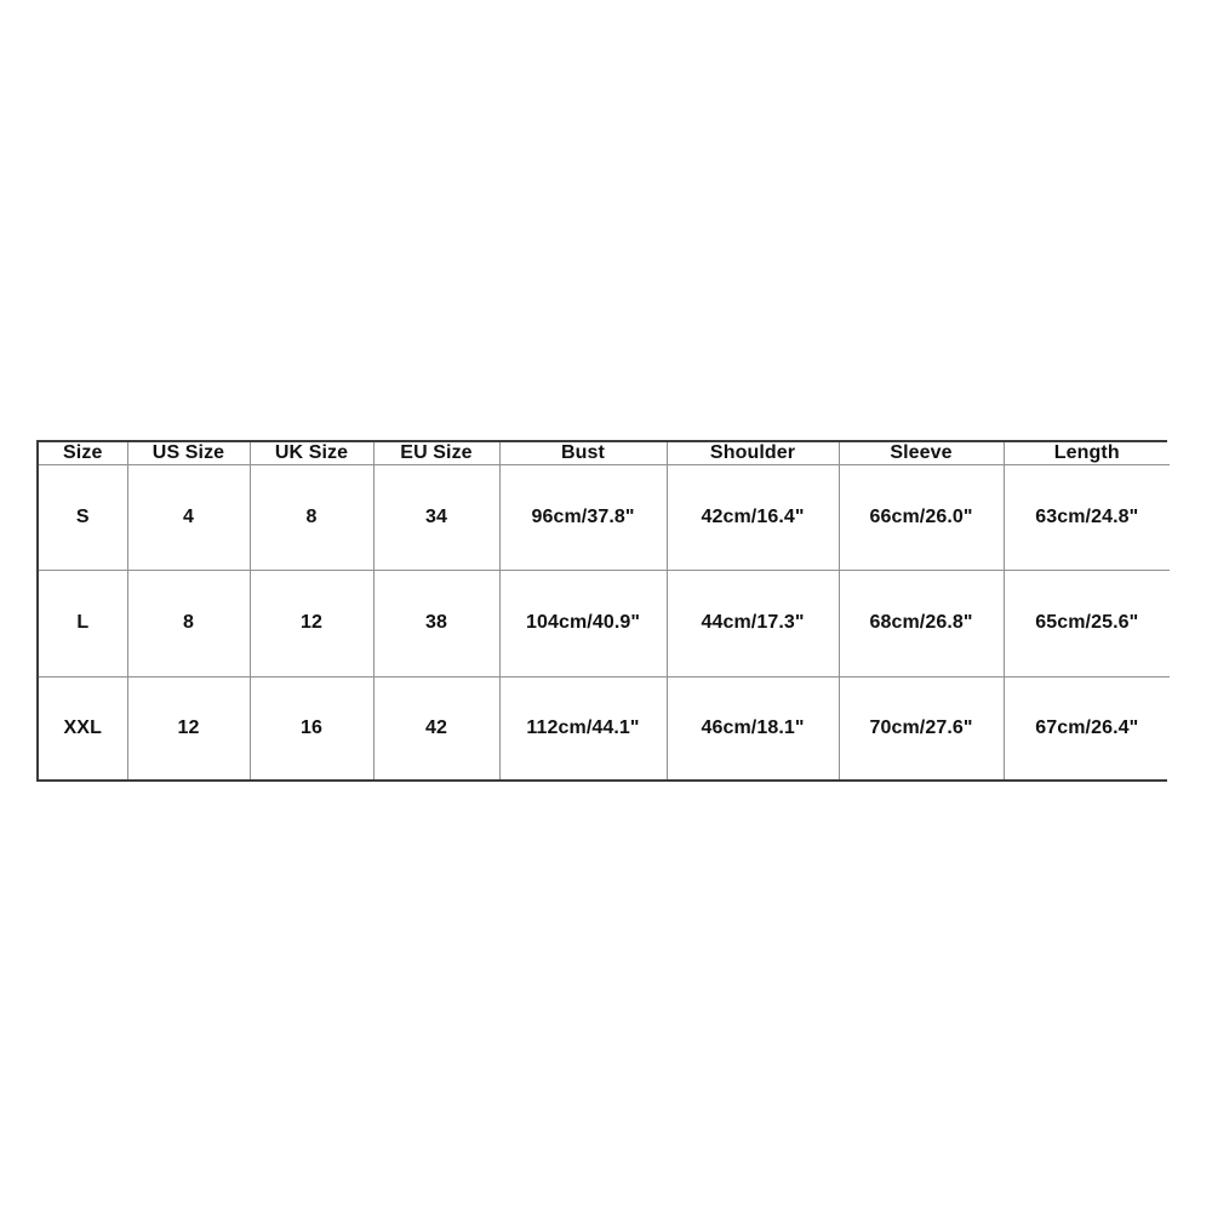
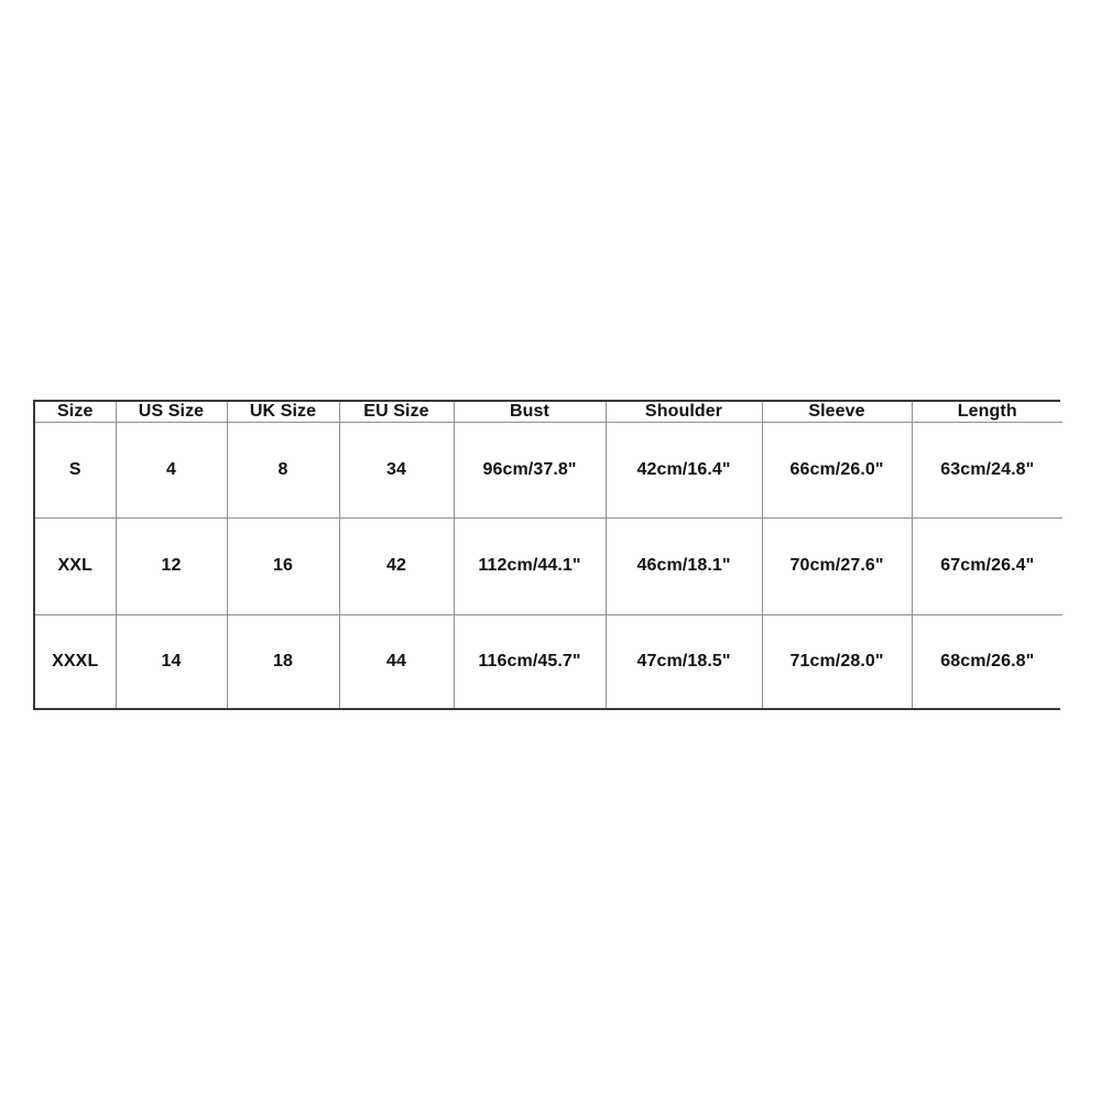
  Size	US Size	UK Size	EU Size	Bust	Shoulder	Sleeve	Length
  S	4	8	34	96cm/37.8"	42cm/16.4"	66cm/26.0"	63cm/24.8"
- L	8	12	38	104cm/40.9"	44cm/17.3"	68cm/26.8"	65cm/25.6"
  XXL	12	16	42	112cm/44.1"	46cm/18.1"	70cm/27.6"	67cm/26.4"
+ XXXL	14	18	44	116cm/45.7"	47cm/18.5"	71cm/28.0"	68cm/26.8"
